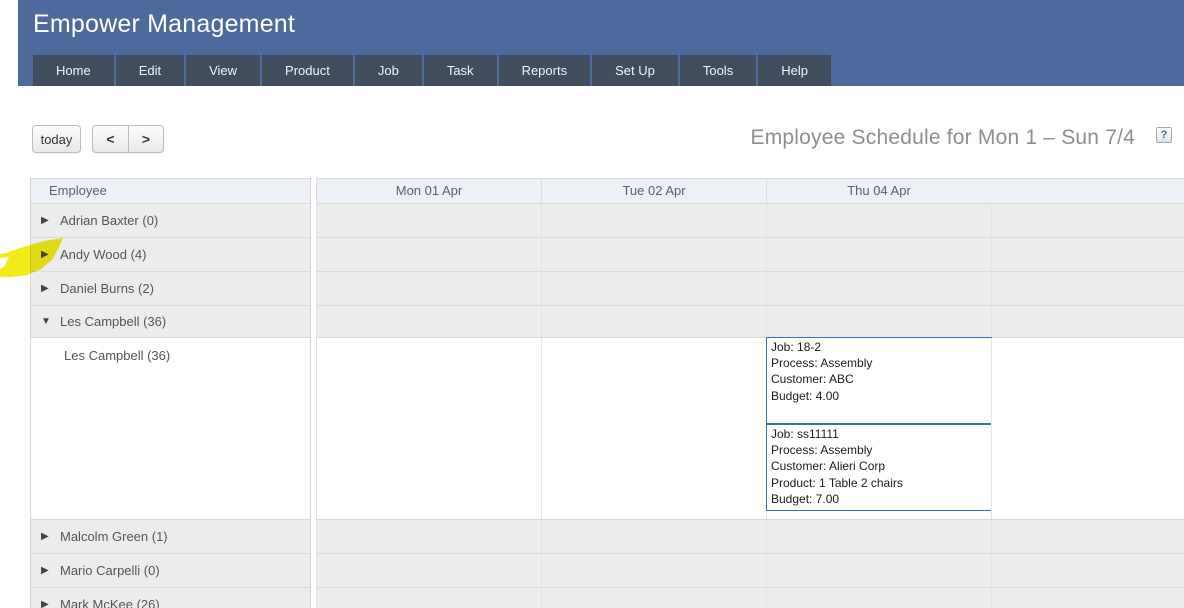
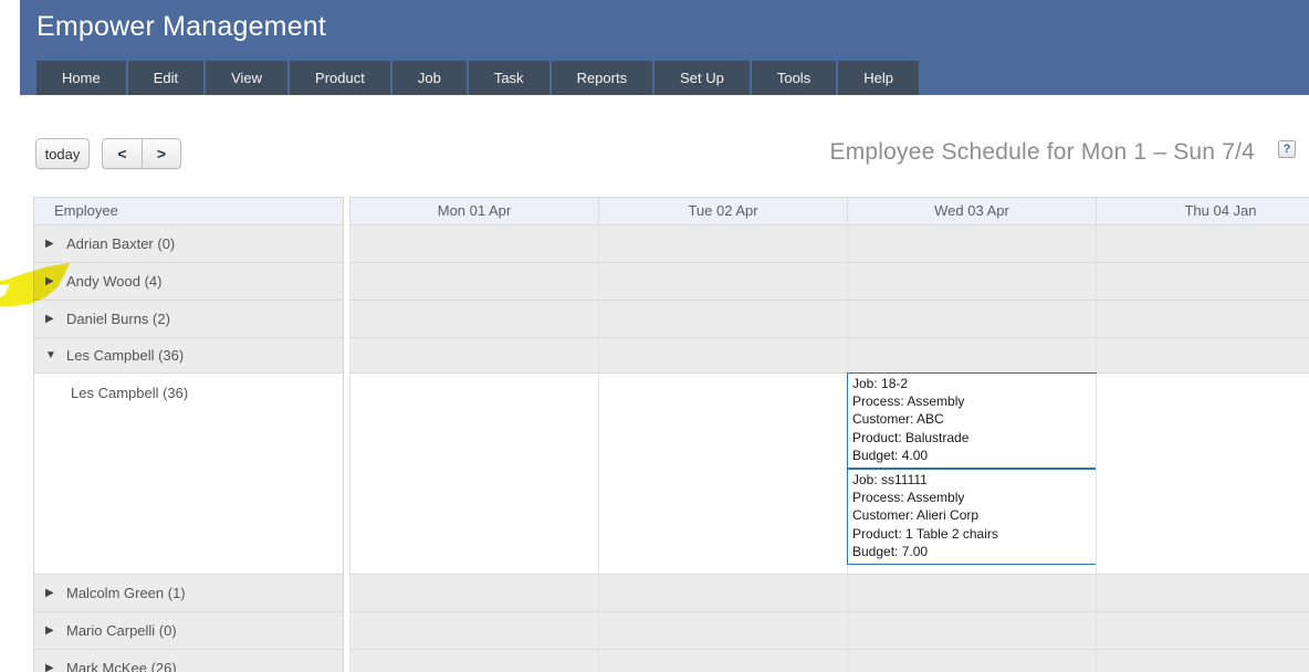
  Empower Management
  Home
  Edit
  View
  Product
  Job
  Task
  Reports
  Set Up
  Tools
  Help
  today
  <
  >
  Employee Schedule for Mon 1 – Sun 7/4
  ?
  Employee
  ▶
  Adrian Baxter (0)
  ▶
  Andy Wood (4)
  ▶
  Daniel Burns (2)
  ▼
  Les Campbell (36)
  Les Campbell (36)
  ▶
  Malcolm Green (1)
  ▶
  Mario Carpelli (0)
  ▶
  Mark McKee (26)
  Mon 01 Apr
  Tue 02 Apr
+ Wed 03 Apr
- Thu 04 Apr
+ Thu 04 Jan
  Job: 18-2
  Process: Assembly
  Customer: ABC
+ Product: Balustrade
  Budget: 4.00
  Job: ss11111
  Process: Assembly
  Customer: Alieri Corp
  Product: 1 Table 2 chairs
  Budget: 7.00
